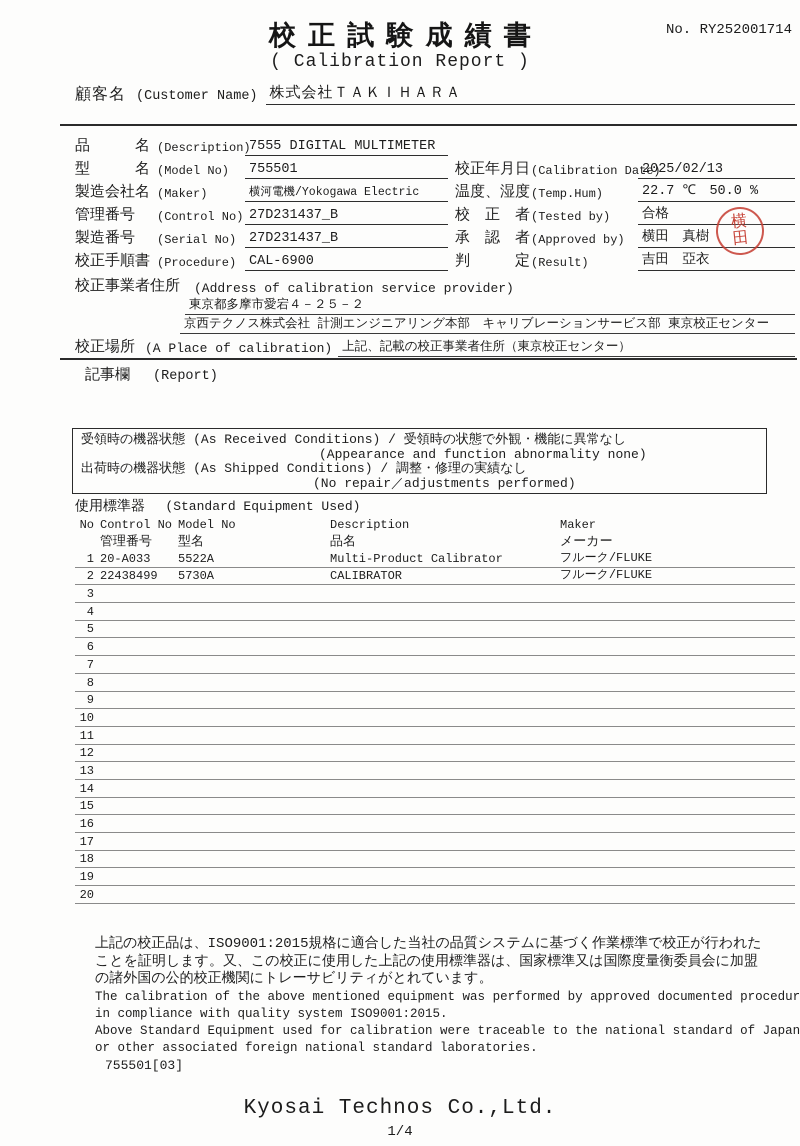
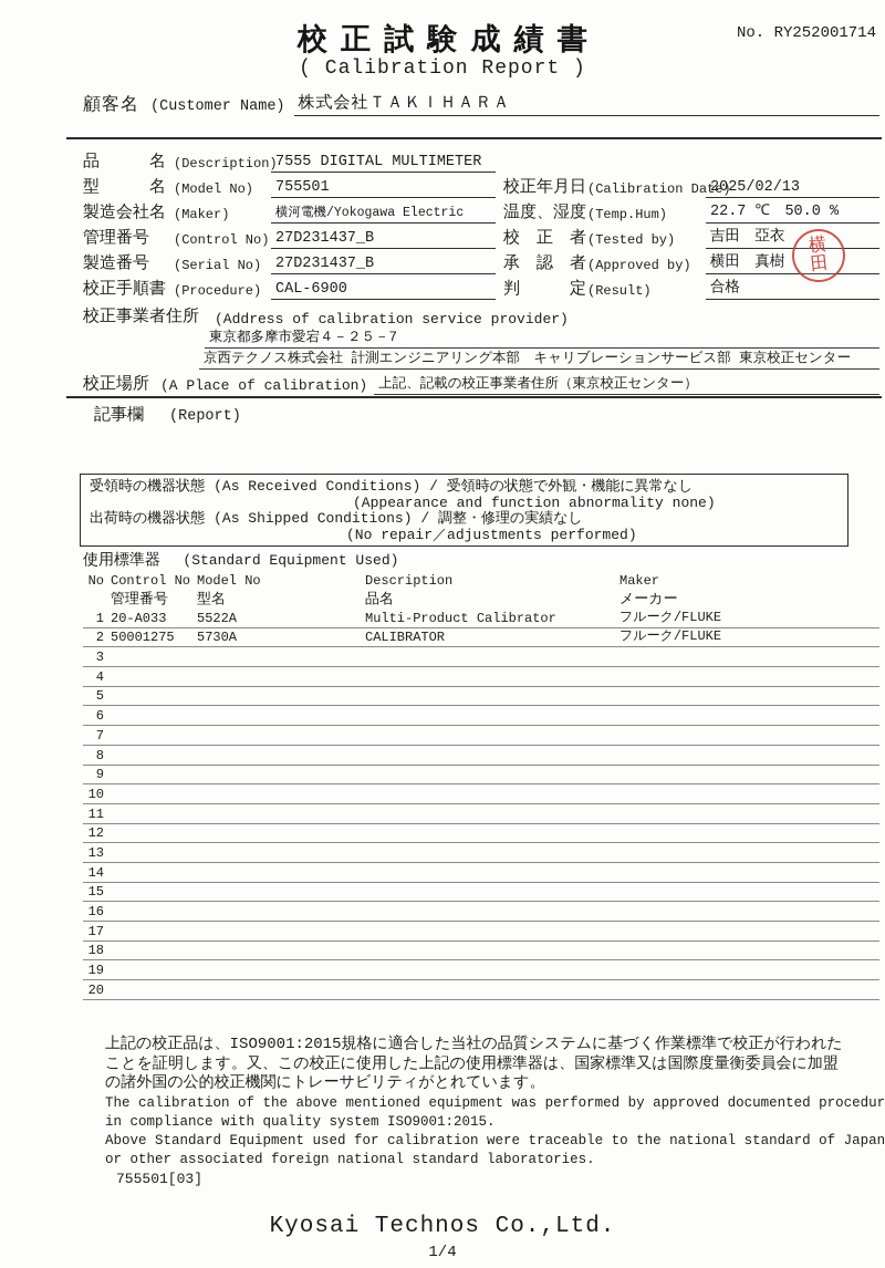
  校正試験成績書
  No. RY252001714
  ( Calibration Report )
  顧客名
  (Customer Name)
  株式会社ＴＡＫＩＨＡＲＡ
  品 名
  (Description
  7555 DIGITAL MULTIMETER
  型 名
  (Model No)
  755501
  製造会社名
  (Maker)
  横河電機/Yokogawa Electric
  管理番号
  (Control No)
  27D231437_B
  製造番号
  (Serial No)
  27D231437_B
  校正手順書
  (Procedure)
  CAL-6900
  校正年月日
  (Calibration Da
  2025/02/13
  温度、湿度
  (Temp.Hum)
  22.7 ℃ 50.0 %
  校 正 者
  (Tested by)
- 合格
+ 吉田 亞衣
  承 認 者
  (Approved by)
  横田 真樹
  判 定
  (Result)
- 吉田 亞衣
+ 合格
  校正事業者住所
  (Address of calibration service provider)
- 東京都多摩市愛宕４－２５－２
+ 東京都多摩市愛宕４－２５－7
  京西テクノス株式会社 計測エンジニアリング本部 キャリブレーションサービス部 東京校正センター
  校正場所
  (A Place of calibration)
  上記、記載の校正事業者住所（東京校正センター）
  記事欄 (Report)
  受領時の機器状態 (As Received Conditions) / 受領時の状態で外観・機能に異常なし
  (Appearance and function abnormality none)
  出荷時の機器状態 (As Shipped Conditions) / 調整・修理の実績なし
  (No repair／adjustments performed)
  使用標準器 (Standard Equipment Used)
  No
  Control No
  Model No
  Description
  Maker
  管理番号
  型名
  品名
  メーカー
  1
  20-A033
  5522A
  Multi-Product Calibrator
  フルーク/FLUKE
  2
- 22438499
+ 50001275
  5730A
  CALIBRATOR
  フルーク/FLUKE
  3
  4
  5
  6
  7
  8
  9
  10
  11
  12
  13
  14
  15
  16
  17
  18
  19
  20
  上記の校正品は、ISO9001:2015規格に適合した当社の品質システムに基づく作業標準で校正が行われた
  ことを証明します。又、この校正に使用した上記の使用標準器は、国家標準又は国際度量衡委員会に加盟
  の諸外国の公的校正機関にトレーサビリティがとれています。
  The calibration of the above mentioned equipment was performed by approved documented procedur
  in compliance with quality system ISO9001:2015.
  Above Standard Equipment used for calibration were traceable to the national standard of Japan
  or other associated foreign national standard laboratories.
  755501[03]
  Kyosai Technos Co.,Ltd.
  1/4
